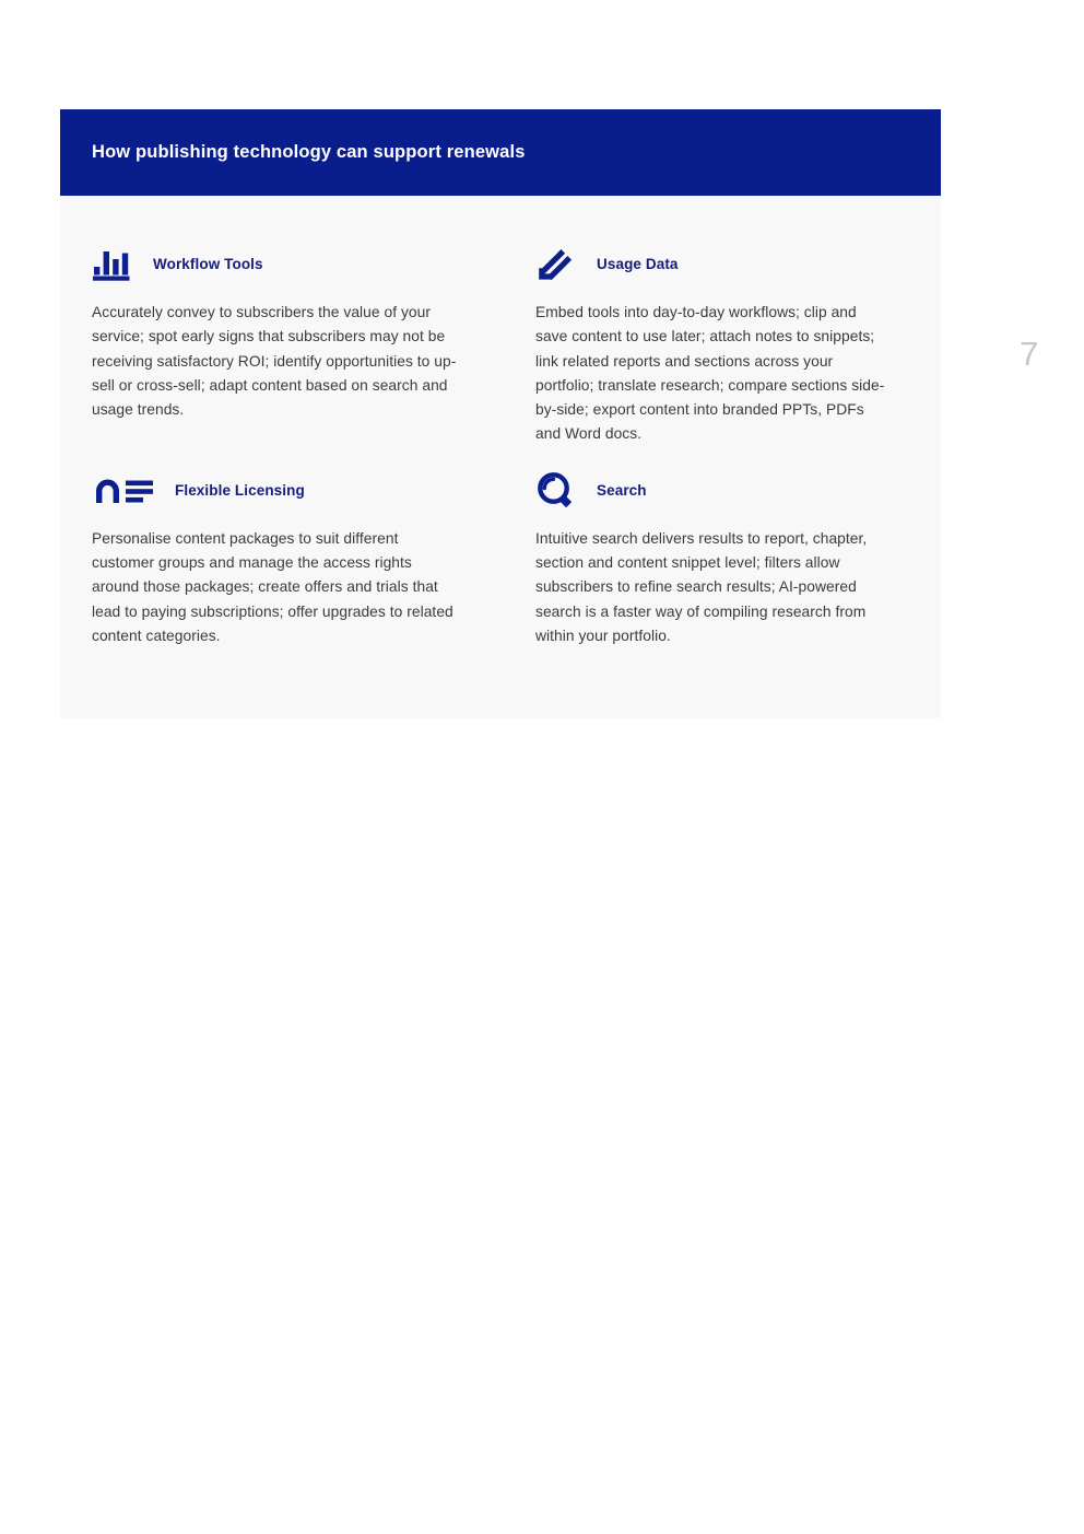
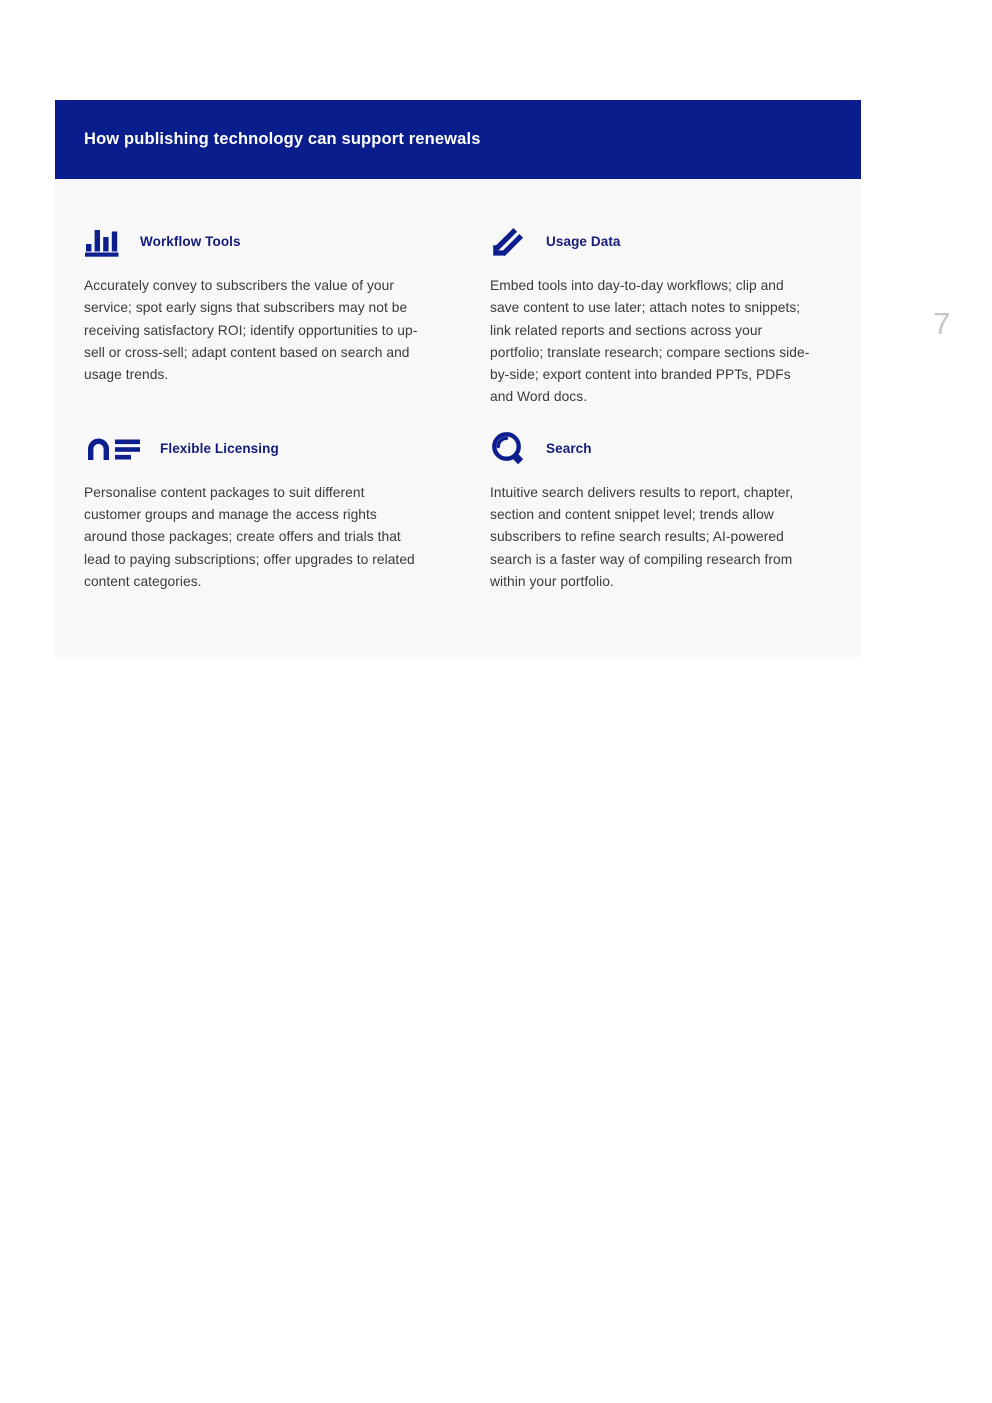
  7
  How publishing technology can support renewals
  Workflow Tools
  Accurately convey to subscribers the value of your service; spot early signs that subscribers may not be receiving satisfactory ROI; identify opportunities to up-sell or cross-sell; adapt content based on search and usage trends.
  Usage Data
  Embed tools into day-to-day workflows; clip and save content to use later; attach notes to snippets; link related reports and sections across your portfolio; translate research; compare sections side-by-side; export content into branded PPTs, PDFs and Word docs.
  Flexible Licensing
  Personalise content packages to suit different customer groups and manage the access rights around those packages; create offers and trials that lead to paying subscriptions; offer upgrades to related content categories.
  Search
- Intuitive search delivers results to report, chapter, section and content snippet level; filters allow subscribers to refine search results; AI-powered search is a faster way of compiling research from within your portfolio.
+ Intuitive search delivers results to report, chapter, section and content snippet level; trends allow subscribers to refine search results; AI-powered search is a faster way of compiling research from within your portfolio.
